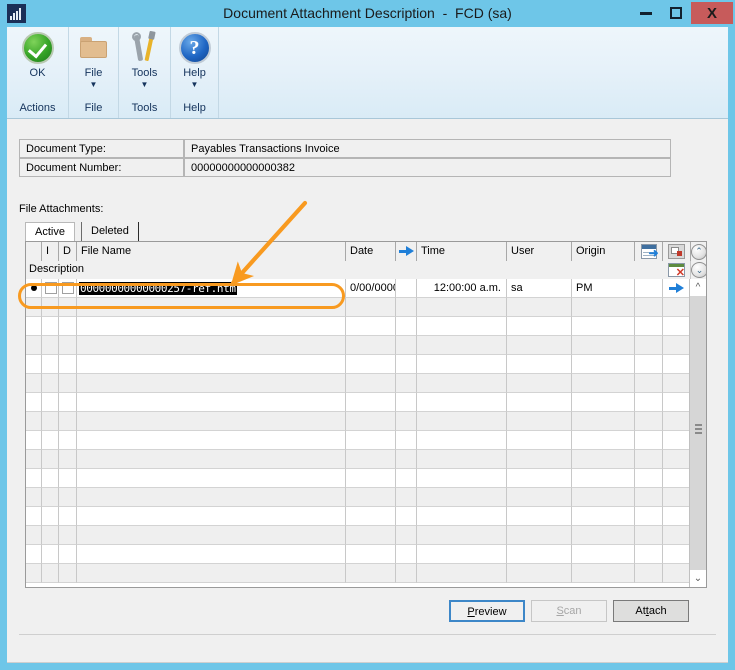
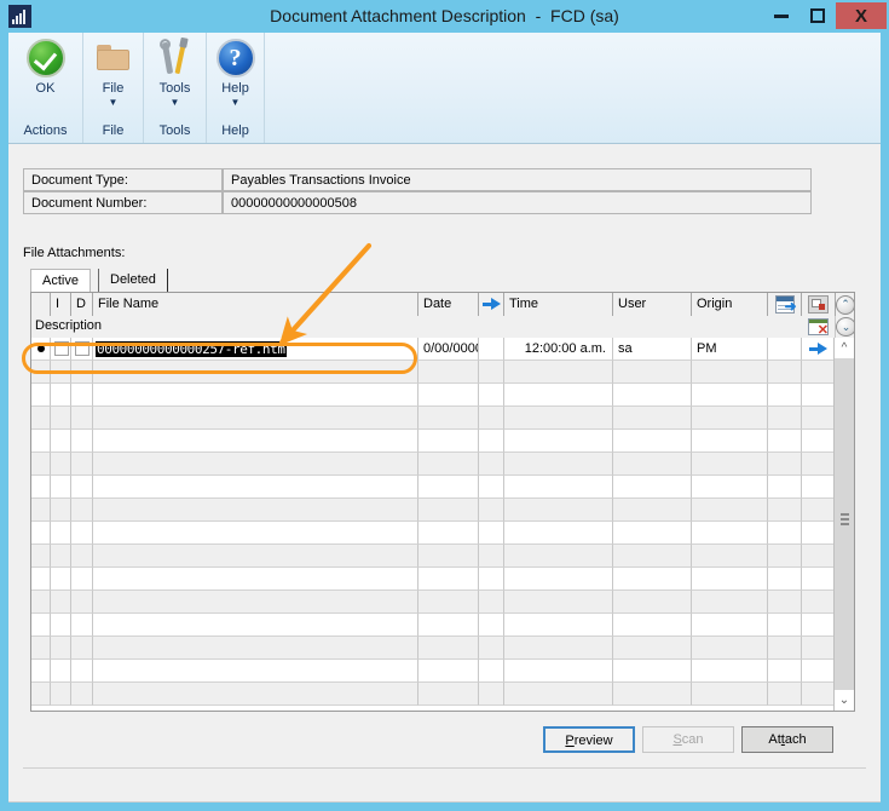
  Document Attachment Description - FCD (sa)
  X
  OK
  Actions
  File
  ▼
  File
  Tools
  ▼
  Tools
  ?
  Help
  ▼
  Help
  Document Type:
  Payables Transactions Invoice
  Document Number:
- 00000000000000382
+ 00000000000000508
  File Attachments:
  Active
  Deleted
  I
  D
  File Name
  Date
  Time
  User
  Origin
  ➜
  ⌃
  Description
  ✕
  ⌄
  0/00/0000
  12:00:00 a.m.
  sa
  PM
  00000000000000257-ref.htm
  ^
  ⌄
  Preview
  Scan
  Attach
